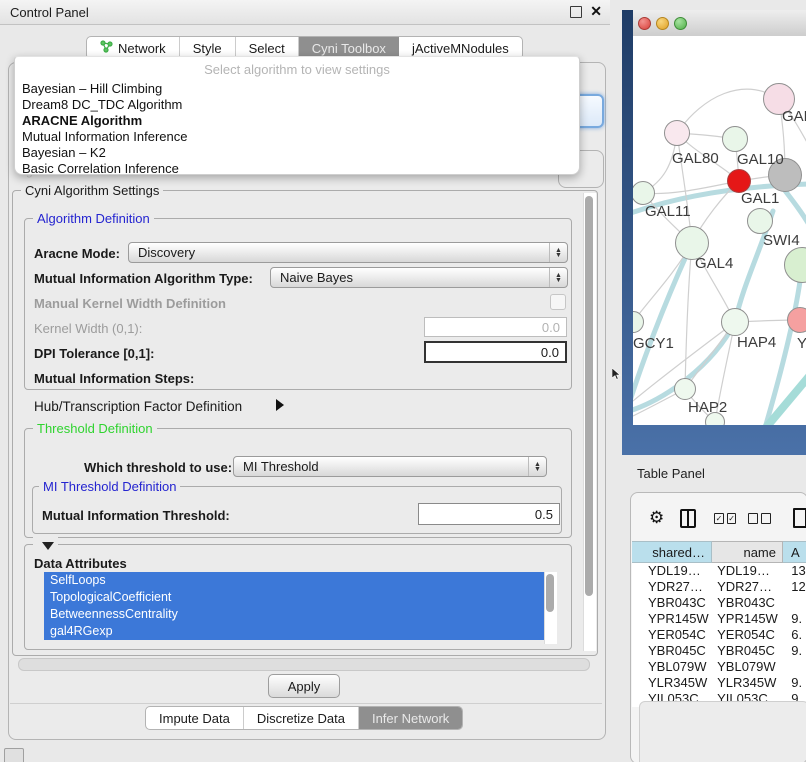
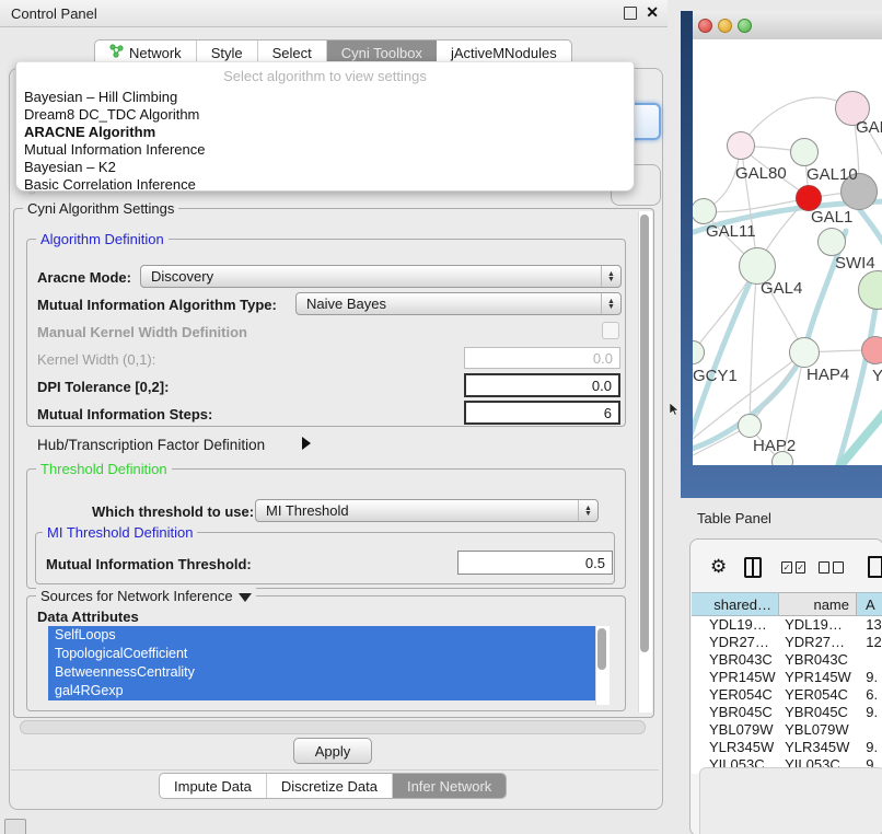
  Control Panel
  ✕
  Network
  Style
  Select
  Cyni Toolbox
  jActiveMNodules
  Select algorithm to view settings
  Bayesian – Hill Climbing
  Dream8 DC_TDC Algorithm
  ARACNE Algorithm
  Mutual Information Inference
  Bayesian – K2
  Basic Correlation Inference
  Cyni Algorithm Settings
  Algorithm Definition
  Aracne Mode:
  Discovery
  Mutual Information Algorithm Type:
  Naive Bayes
  Manual Kernel Width Definition
  Kernel Width (0,1):
  0.0
- DPI Tolerance [0,1]:
+ DPI Tolerance [0,2]:
  0.0
  Mutual Information Steps:
+ 6
  Hub/Transcription Factor Definition
  Threshold Definition
  Which threshold to use:
  MI Threshold
  MI Threshold Definition
  Mutual Information Threshold:
  0.5
+ Sources for Network Inference
  Data Attributes
  SelfLoops
  TopologicalCoefficient
  BetweennessCentrality
  gal4RGexp
  Apply
  Impute Data
  Discretize Data
  Infer Network
  GAL80
  GAL10
  GAL1
  GAL11
  SWI4
  GAL4
  GCY1
  HAP4
  Y
  HAP2
  Table Panel
  ⚙
  ✓
  ✓
  shared…
  name
  A
  YDL19…
  YDL19…
  13
  YDR27…
  YDR27…
  12
  YBR043C
  YBR043C
  YPR145W
  YPR145W
  9.
  YER054C
  YER054C
  6.
  YBR045C
  YBR045C
  9.
  YBL079W
  YBL079W
  YLR345W
  YLR345W
  9.
  YIL053C
  YIL053C
  9.
